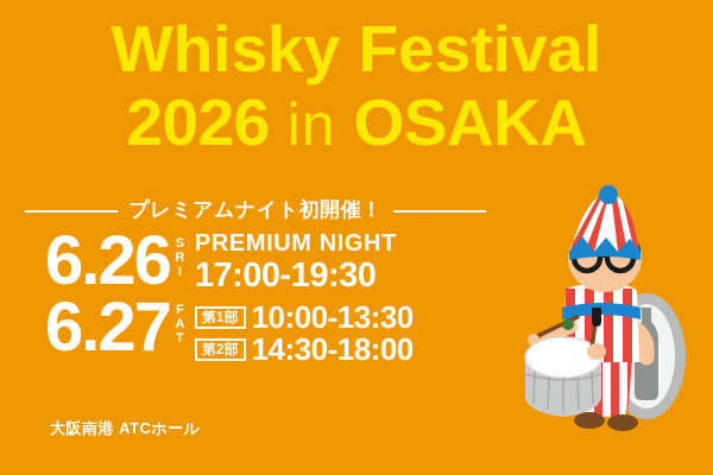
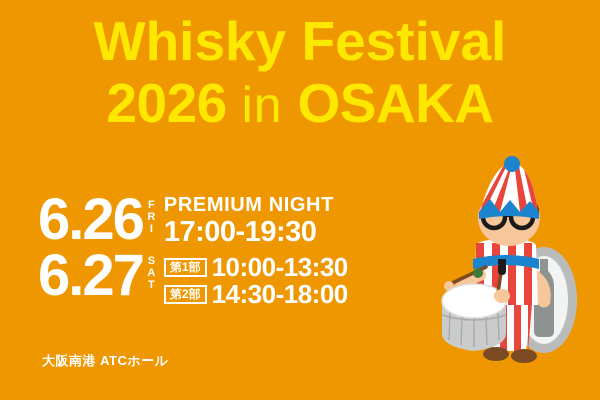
  Whisky Festival
  2026 in OSAKA
- プレミアムナイト初開催！
  6.26
- S
+ F
  R
  I
  PREMIUM NIGHT
  17:00-19:30
  6.27
- F
+ S
  A
  T
  第1部
  10:00-13:30
  第2部
  14:30-18:00
  大阪南港 ATCホール
